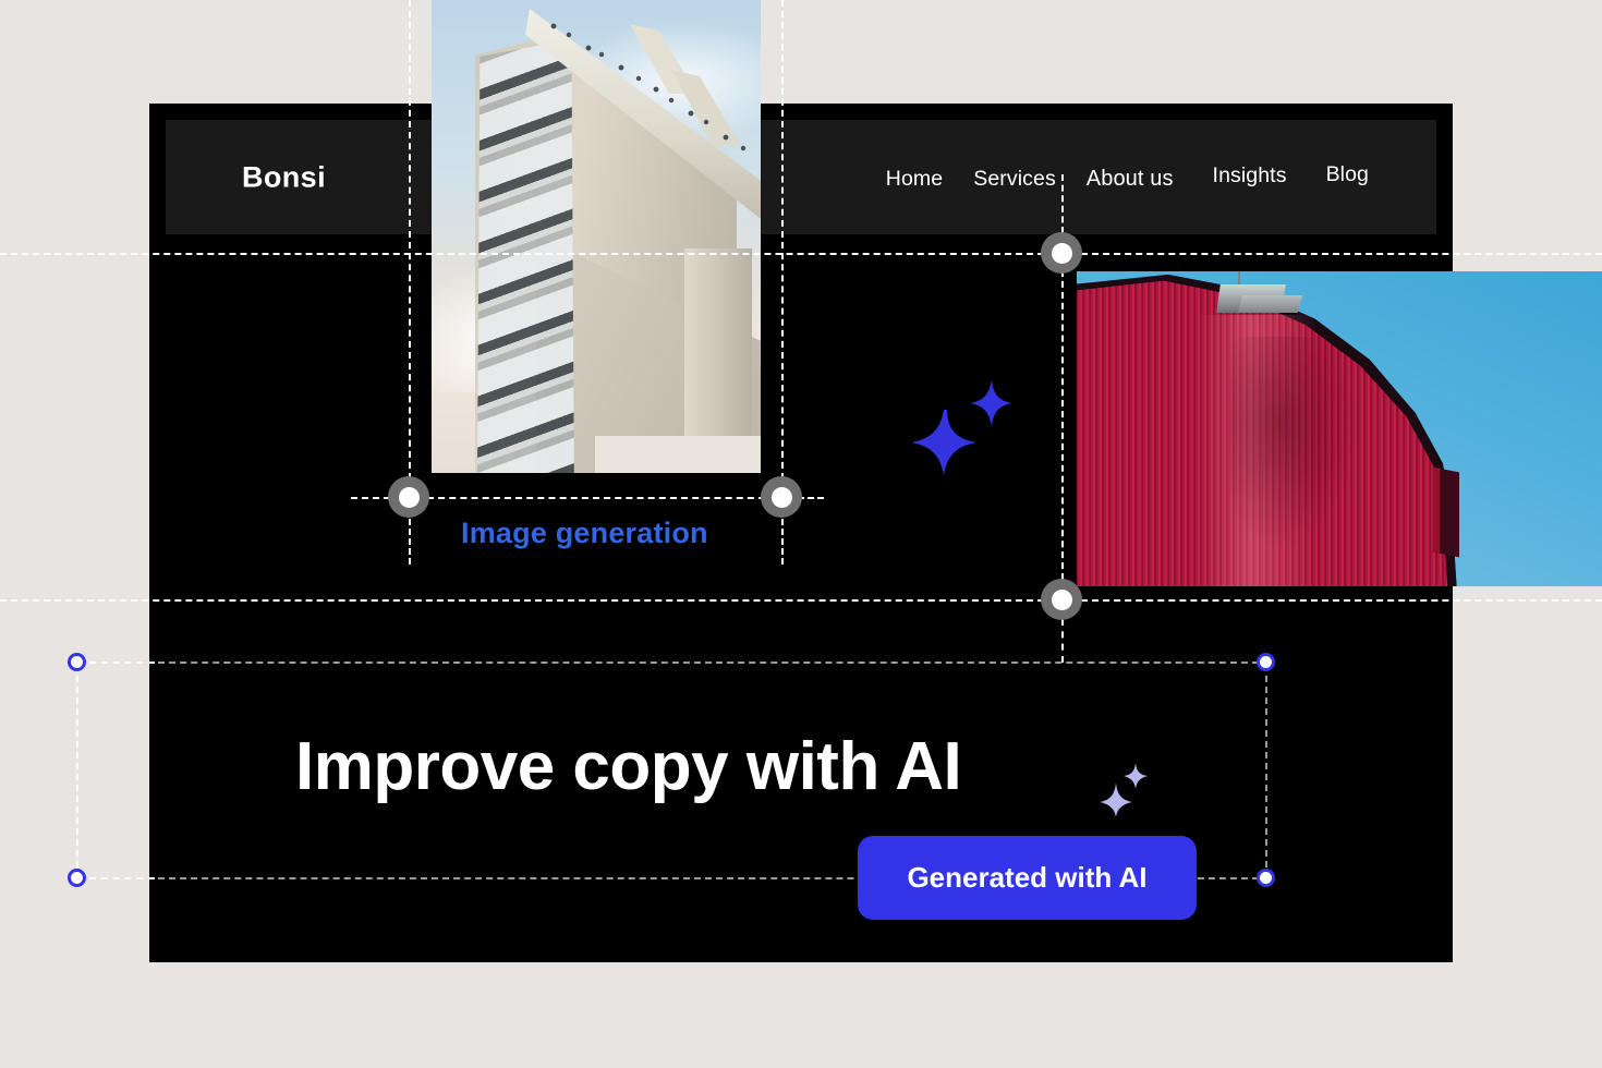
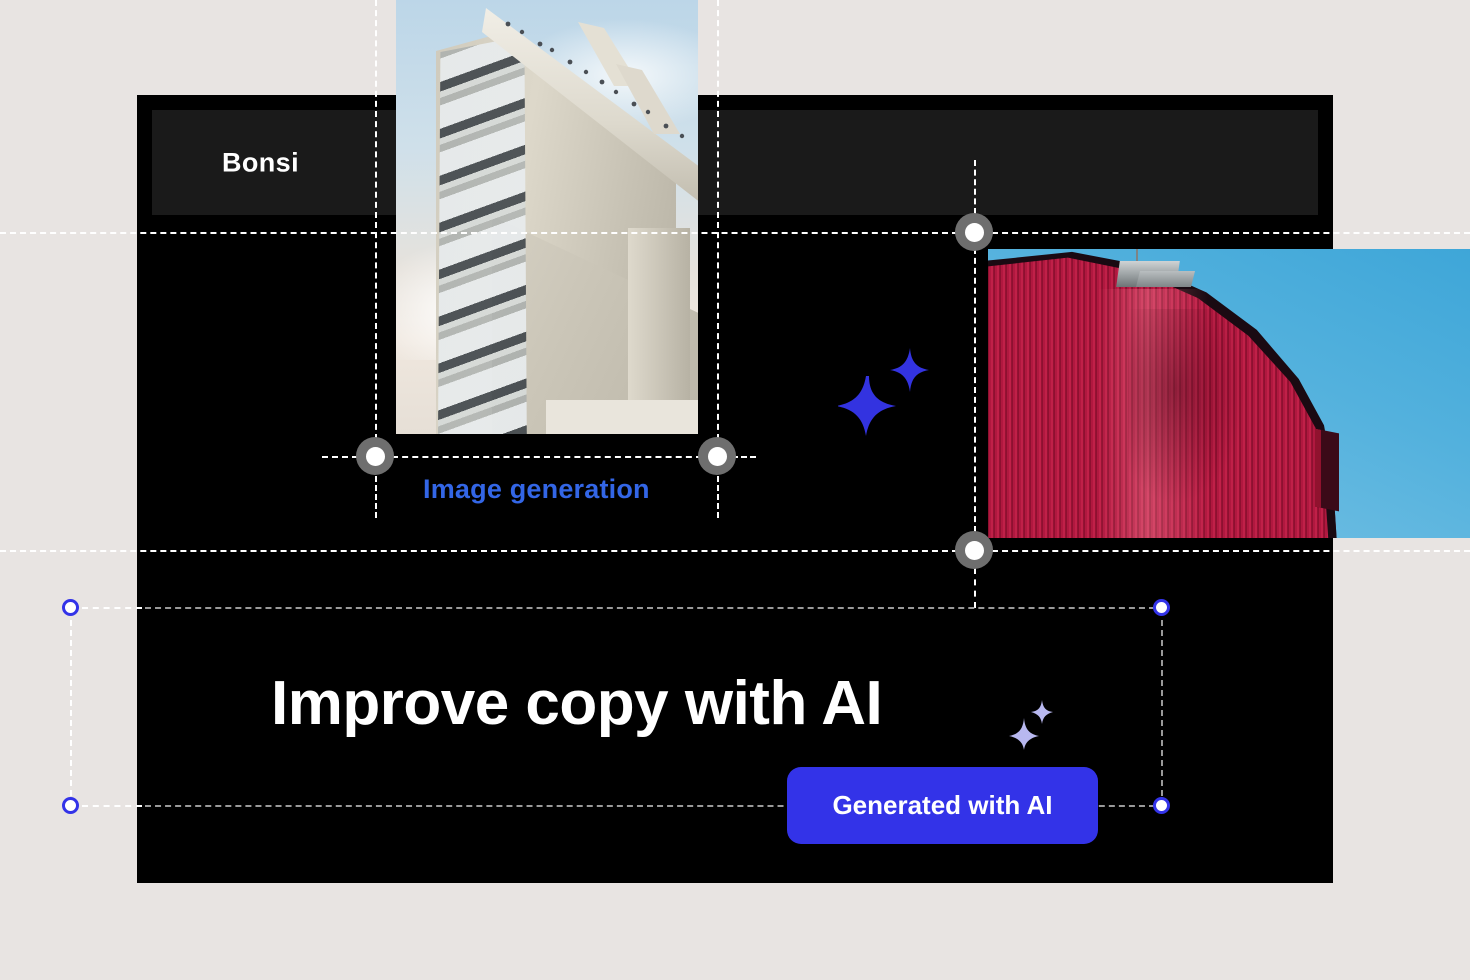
  Bonsi
- Home
- Services
- About us
- Insights
- Blog
  Image generation
  Improve copy with AI
  Generated with AI
